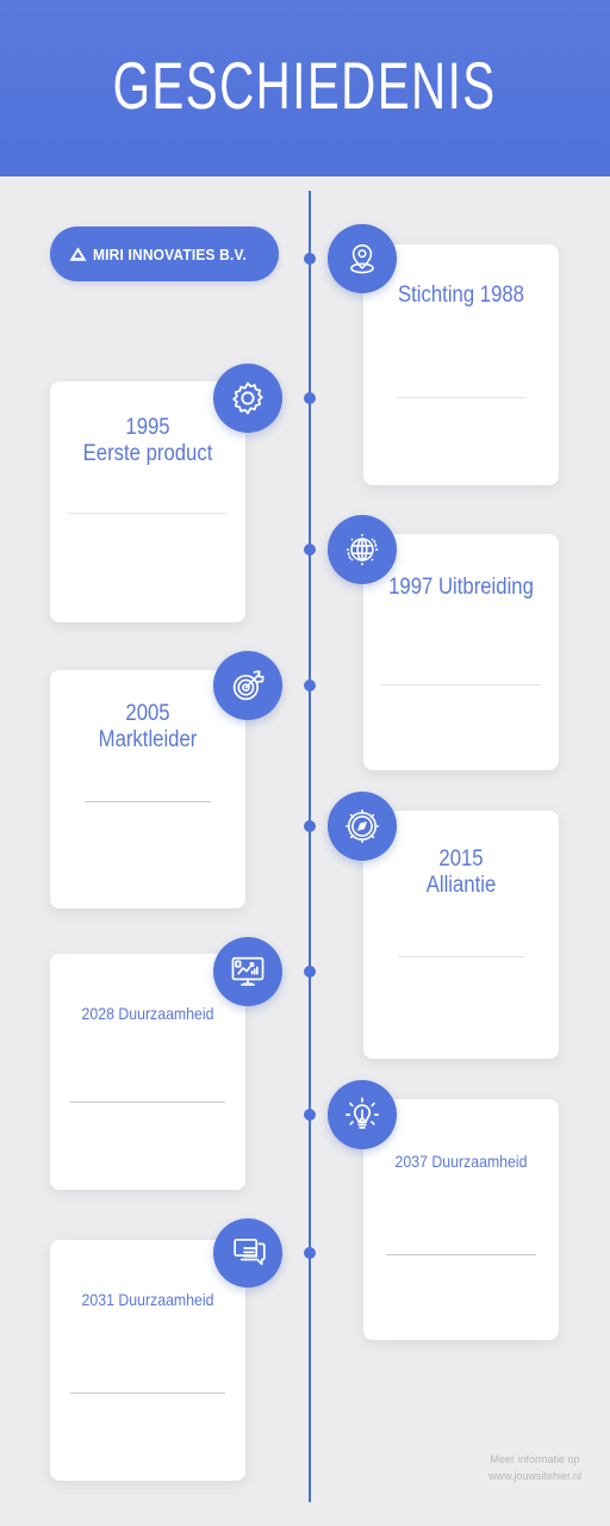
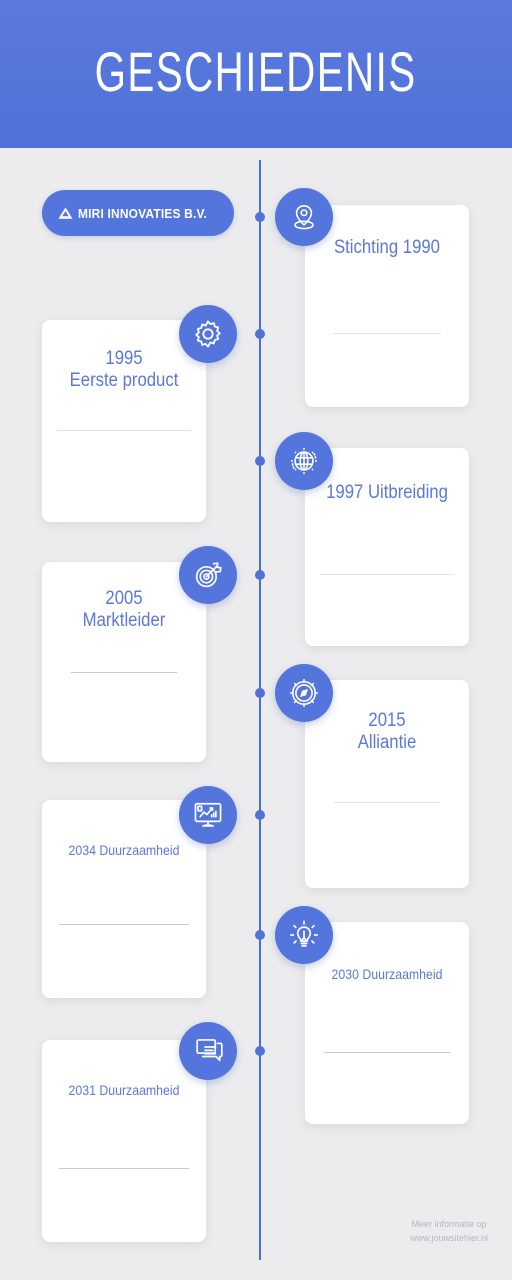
  GESCHIEDENIS
  MIRI INNOVATIES B.V.
- Stichting 1988
+ Stichting 1990
  1995
  Eerste product
  1997 Uitbreiding
  2005
  Marktleider
  2015
  Alliantie
- 2028 Duurzaamheid
+ 2034 Duurzaamheid
- 2037 Duurzaamheid
+ 2030 Duurzaamheid
  2031 Duurzaamheid
  Meer informatie op
  www.jouwsitehier.nl
